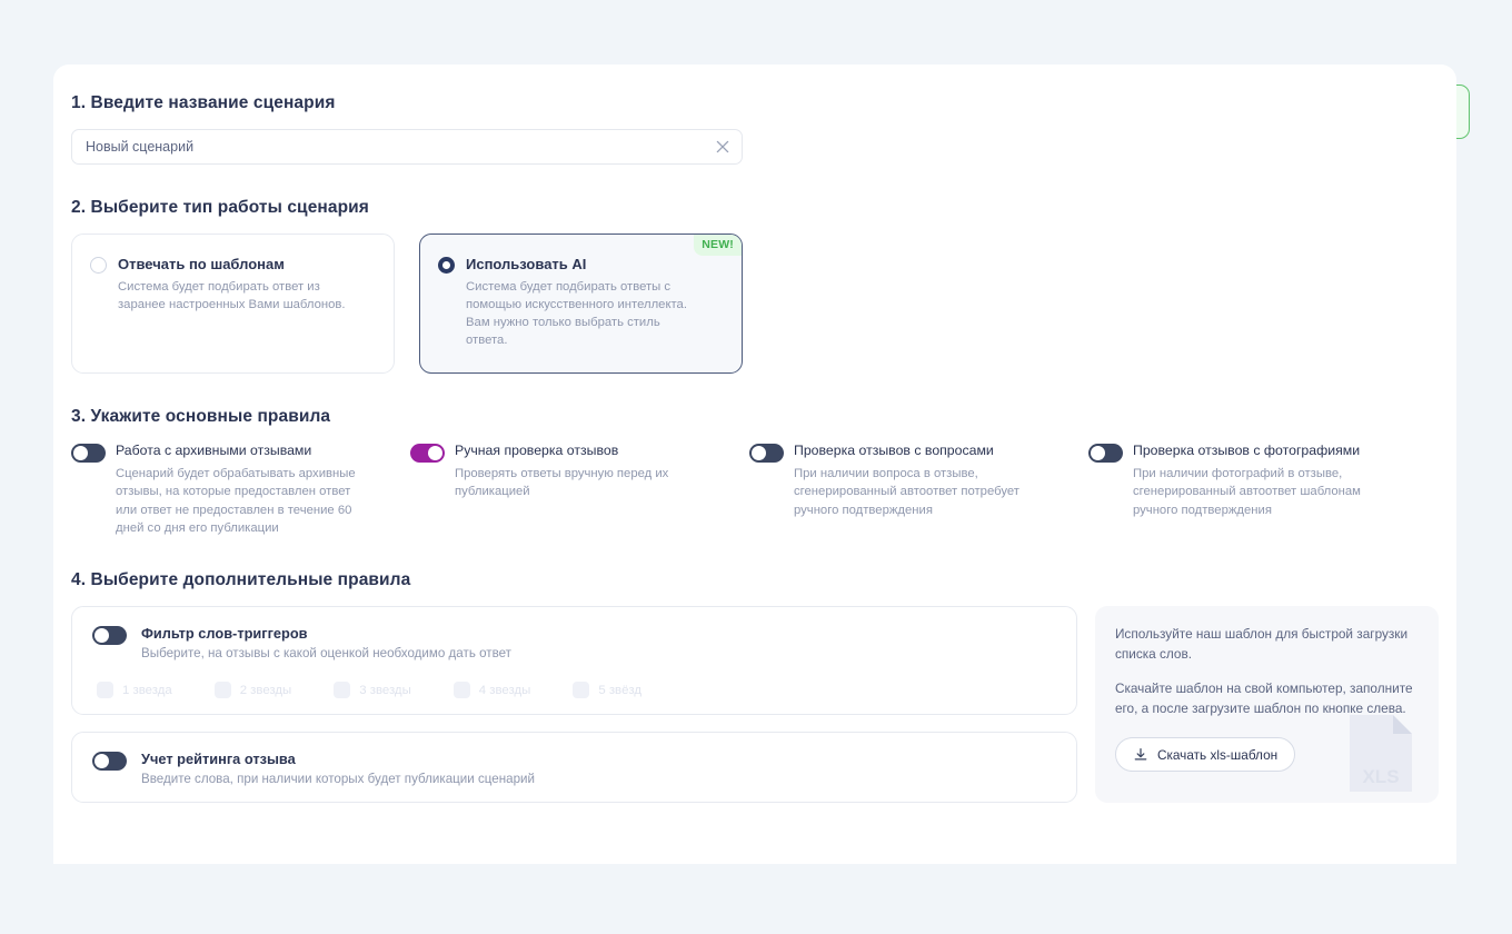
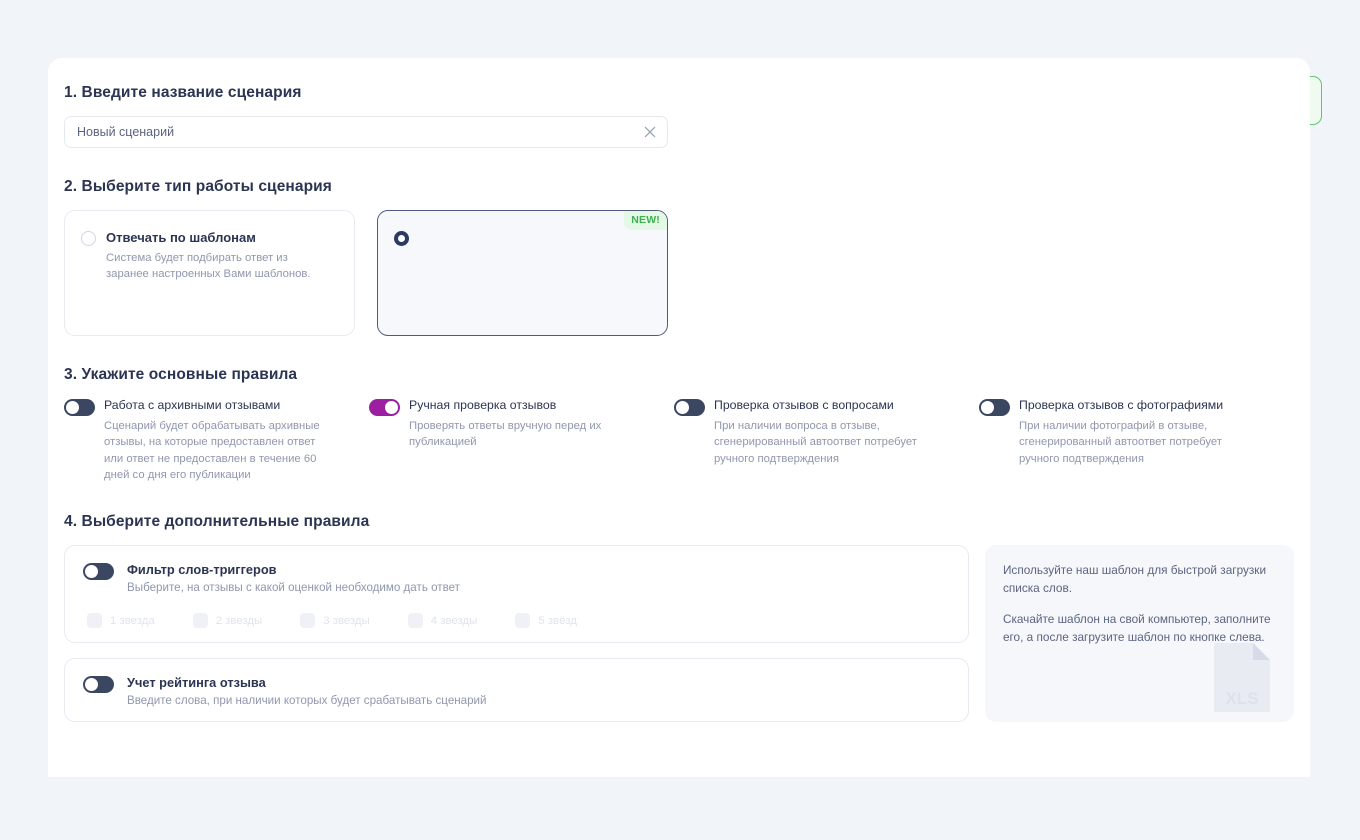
  1. Введите название сценария
  Новый сценарий
  2. Выберите тип работы сценария
  Отвечать по шаблонам
  Система будет подбирать ответ из заранее настроенных Вами шаблонов.
- Использовать AI
- Система будет подбирать ответы с помощью искусственного интеллекта. Вам нужно только выбрать стиль ответа.
  NEW!
  3. Укажите основные правила
  Работа с архивными отзывами
  Сценарий будет обрабатывать архивные отзывы, на которые предоставлен ответ или ответ не предоставлен в течение 60 дней со дня его публикации
  Ручная проверка отзывов
  Проверять ответы вручную перед их публикацией
  Проверка отзывов с вопросами
  При наличии вопроса в отзыве, сгенерированный автоответ потребует ручного подтверждения
  Проверка отзывов с фотографиями
- При наличии фотографий в отзыве, сгенерированный автоответ шаблонам ручного подтверждения
+ При наличии фотографий в отзыве, сгенерированный автоответ потребует ручного подтверждения
  4. Выберите дополнительные правила
  Фильтр слов-триггеров
  Выберите, на отзывы с какой оценкой необходимо дать ответ
  1 звезда
  2 звезды
  3 звезды
  4 звезды
  5 звёзд
  Учет рейтинга отзыва
- Введите слова, при наличии которых будет публикации сценарий
+ Введите слова, при наличии которых будет срабатывать сценарий
  Используйте наш шаблон для быстрой загрузки списка слов.
  Скачайте шаблон на свой компьютер, заполните его, а после загрузите шаблон по кнопке слева.
- Скачать xls-шаблон
